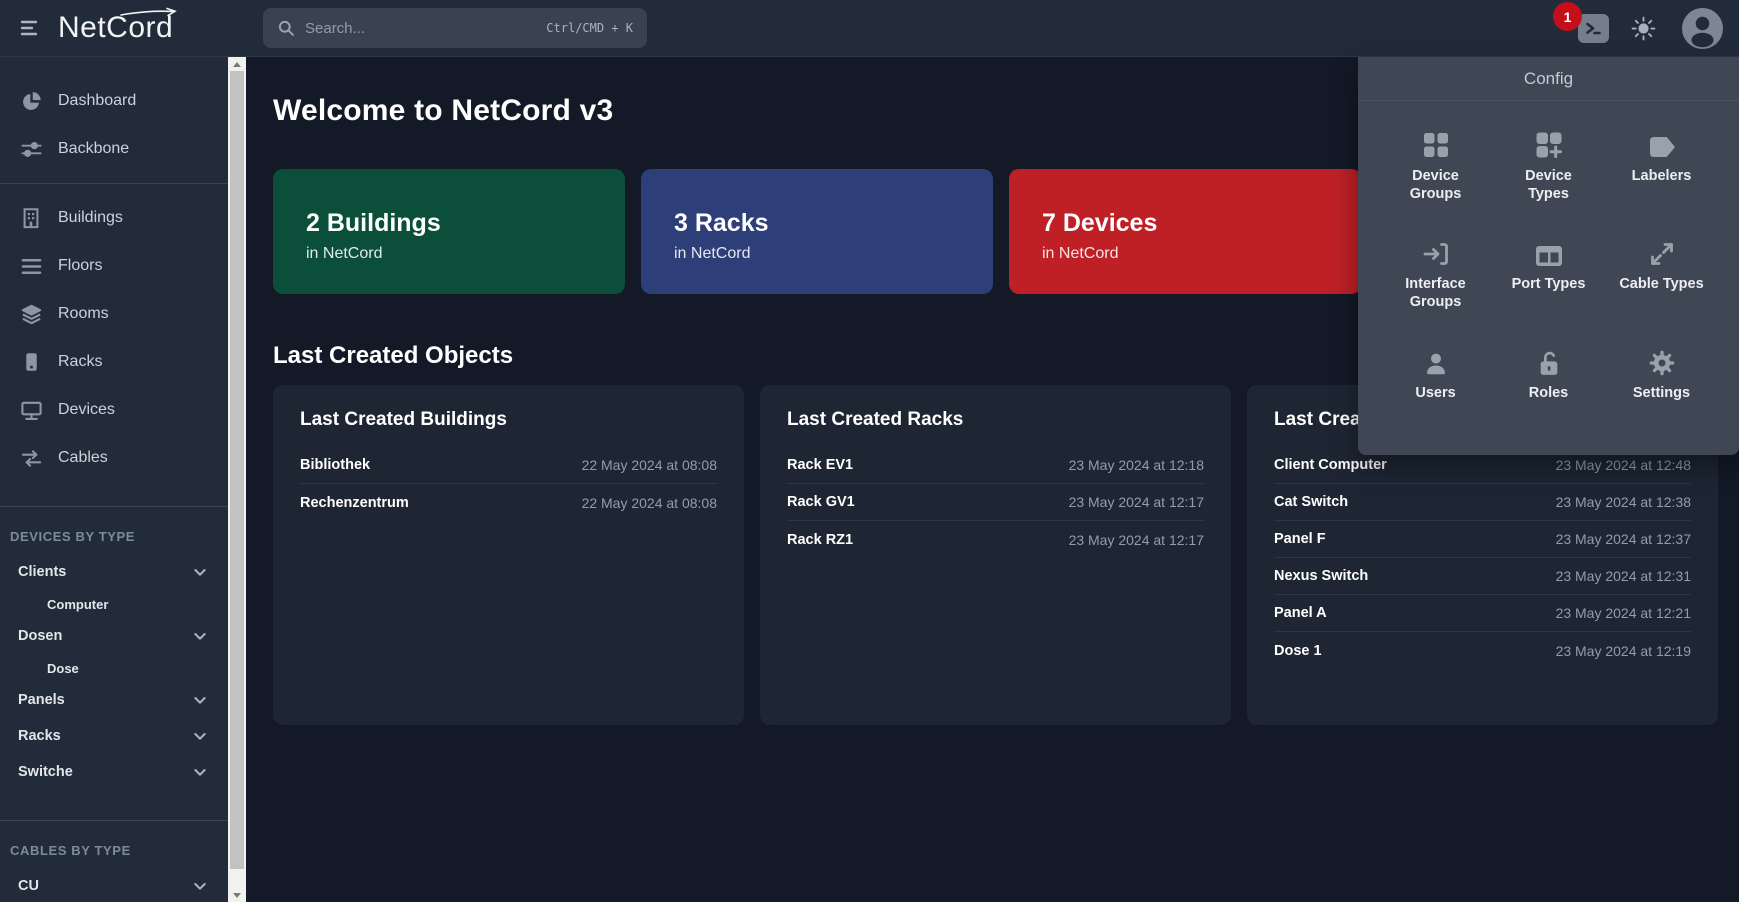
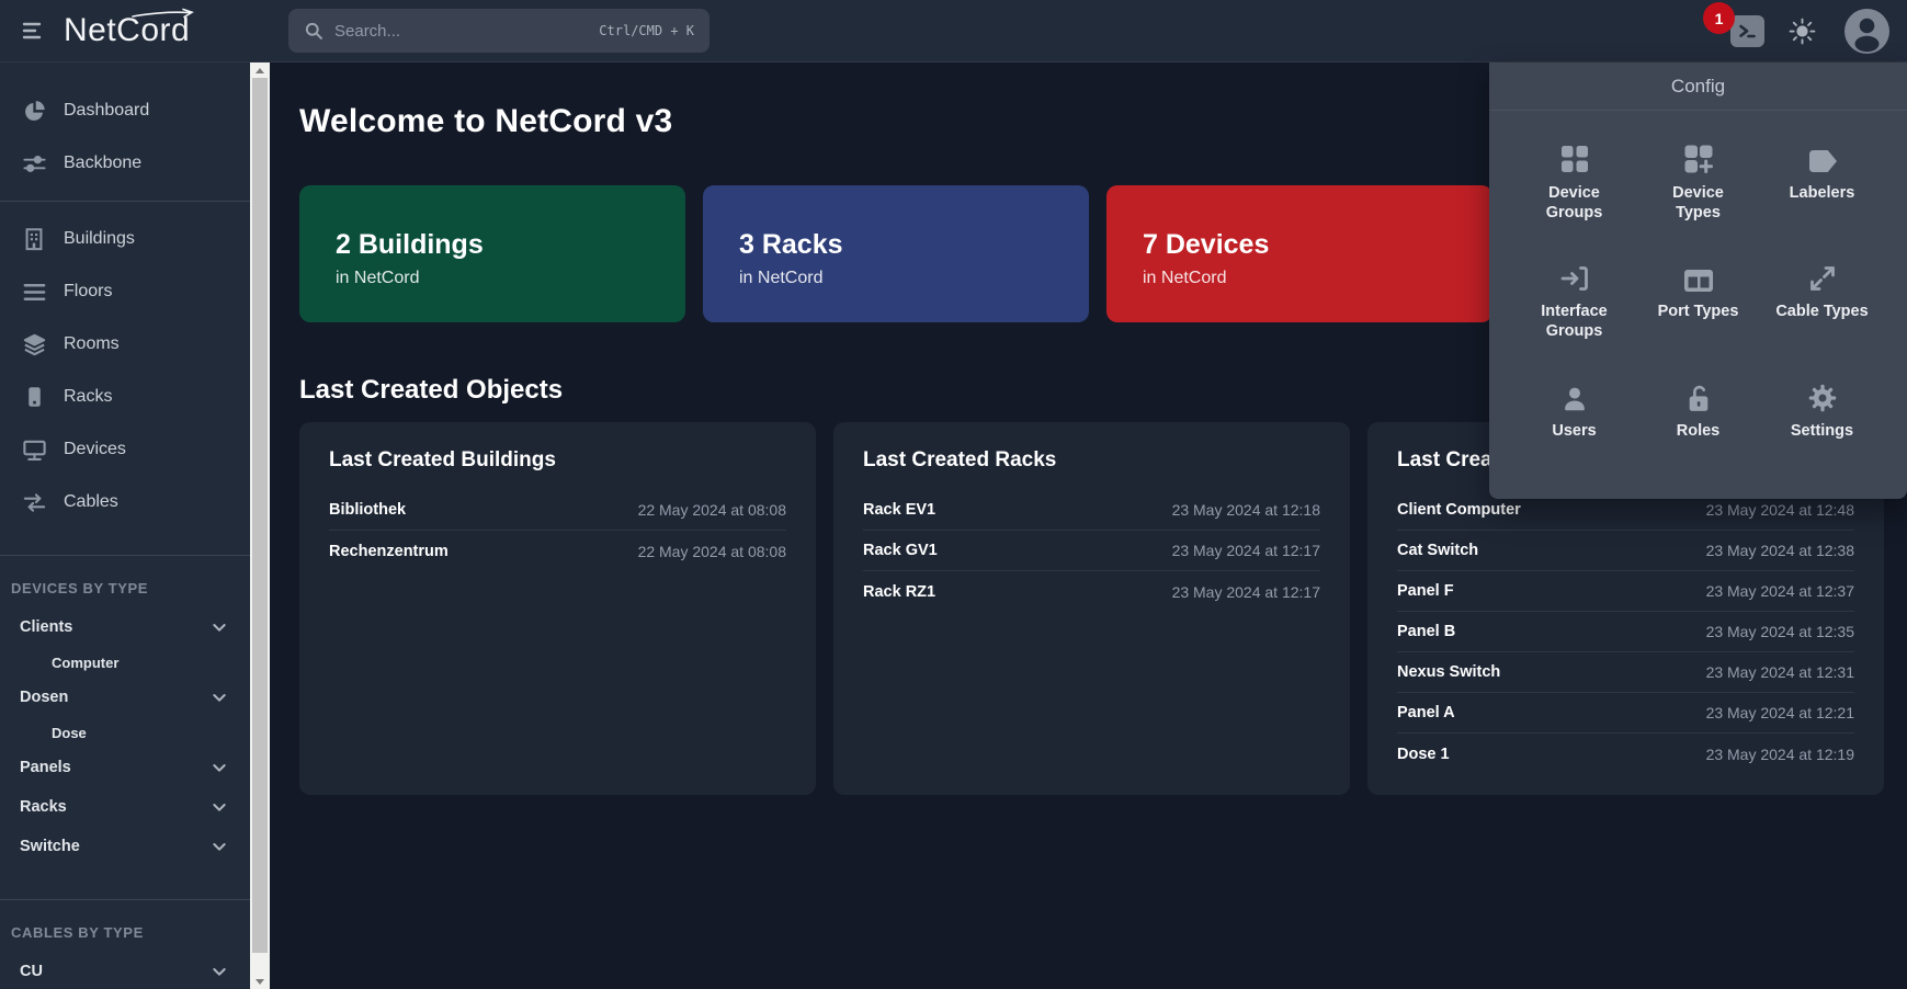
  NetCord
  Search...
  Ctrl/CMD + K
  1
  Dashboard
  Backbone
  Buildings
  Floors
  Rooms
  Racks
  Devices
  Cables
  DEVICES BY TYPE
  Clients
  Computer
  Dosen
  Dose
  Panels
  Racks
  Switche
  CABLES BY TYPE
  CU
  Welcome to NetCord v3
  2 Buildings
  in NetCord
  3 Racks
  in NetCord
  7 Devices
  in NetCord
  Last Created Objects
  Last Created Buildings
  Bibliothek
  22 May 2024 at 08:08
  Rechenzentrum
  22 May 2024 at 08:08
  Last Created Racks
  Rack EV1
  23 May 2024 at 12:18
  Rack GV1
  23 May 2024 at 12:17
  Rack RZ1
  23 May 2024 at 12:17
  Client Computer
  23 May 2024 at 12:48
  Cat Switch
  23 May 2024 at 12:38
  Panel F
  23 May 2024 at 12:37
+ Panel B
+ 23 May 2024 at 12:35
  Nexus Switch
  23 May 2024 at 12:31
  Panel A
  23 May 2024 at 12:21
  Dose 1
  23 May 2024 at 12:19
  Config
  Device Groups
  Device Types
  Labelers
  Interface Groups
  Port Types
  Cable Types
  Users
  Roles
  Settings
